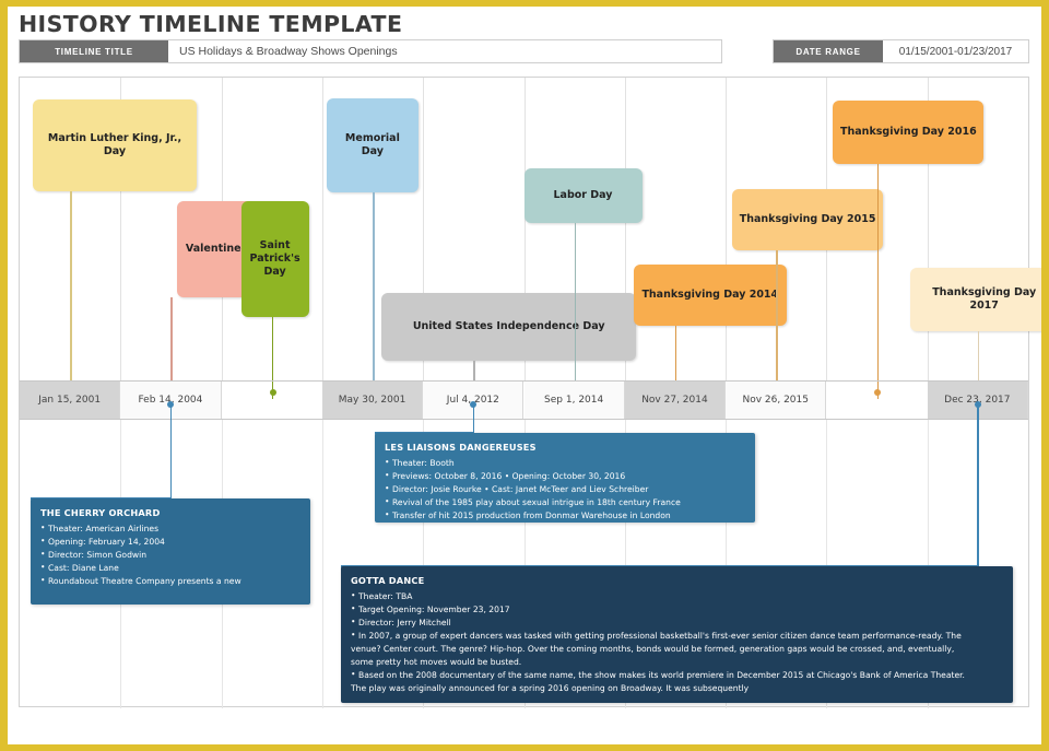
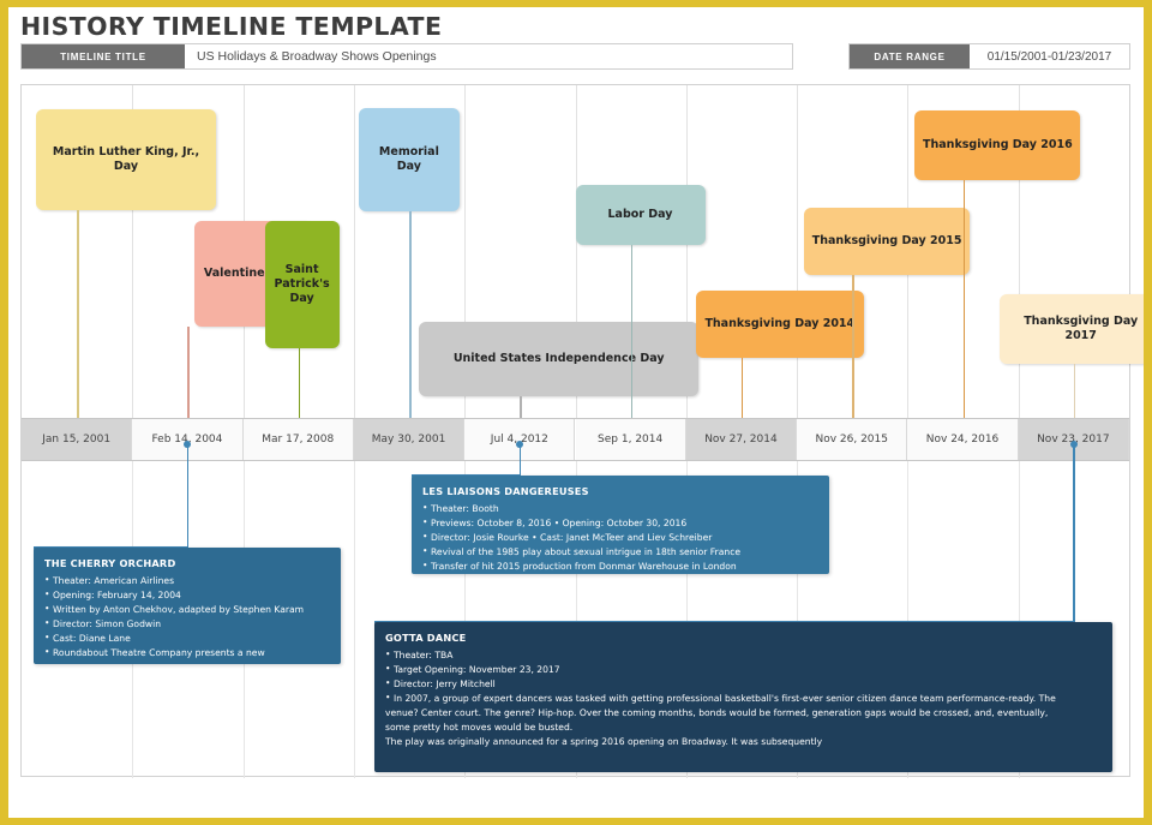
  HISTORY TIMELINE TEMPLATE
  TIMELINE TITLE
  US Holidays & Broadway Shows Openings
  DATE RANGE
  01/15/2001-01/23/2017
  Martin Luther King, Jr., Day
  Saint Patrick's Day
  Memorial Day
  United States Independenc Day
  Labor Day
  Thanksgiving Day 2014
  Thanksgiving Day 2015
  Thanksgiving Day 2016
  Thanksgiving Day 2017
  Jan 15, 2001
  Feb 14, 2004
+ Mar 17, 2008
  May 30, 2001
  Jul 4, 2012
  Sep 1, 2014
  Nov 27, 2014
  Nov 26, 2015
+ Nov 24, 2016
- Dec 23, 2017
+ Nov 23, 2017
  THE CHERRY ORCHARD
  Theater: American Airlines
  Opening: February 14, 2004
+ Written by Anton Chekhov, adapted by Stephen Karam
  Director: Simon Godwin
  Cast: Diane Lane
  Roundabout Theatre Company presents a new
  LES LIAISONS DANGEREUSES
  Theater: Booth
  Previews: October 8, 2016 • Opening: October 30, 2016
  Director: Josie Rourke • Cast: Janet McTeer and Liev Schreiber
- Revival of the 1985 play about sexual intrigue in 18th century France
+ Revival of the 1985 play about sexual intrigue in 18th senior France
  Transfer of hit 2015 production from Donmar Warehouse in London
  GOTTA DANCE
  Theater: TBA
  Target Opening: November 23, 2017
  Director: Jerry Mitchell
  In 2007, a group of expert dancers was tasked with getting professional basketball's first-ever senior citizen dance team performance-ready. The
  venue? Center court. The genre? Hip-hop. Over the coming months, bonds would be formed, generation gaps would be crossed, and, eventually,
  some pretty hot moves would be busted.
- Based on the 2008 documentary of the same name, the show makes its world premiere in December 2015 at Chicago's Bank of America Theater.
  The play was originally announced for a spring 2016 opening on Broadway. It was subsequently
